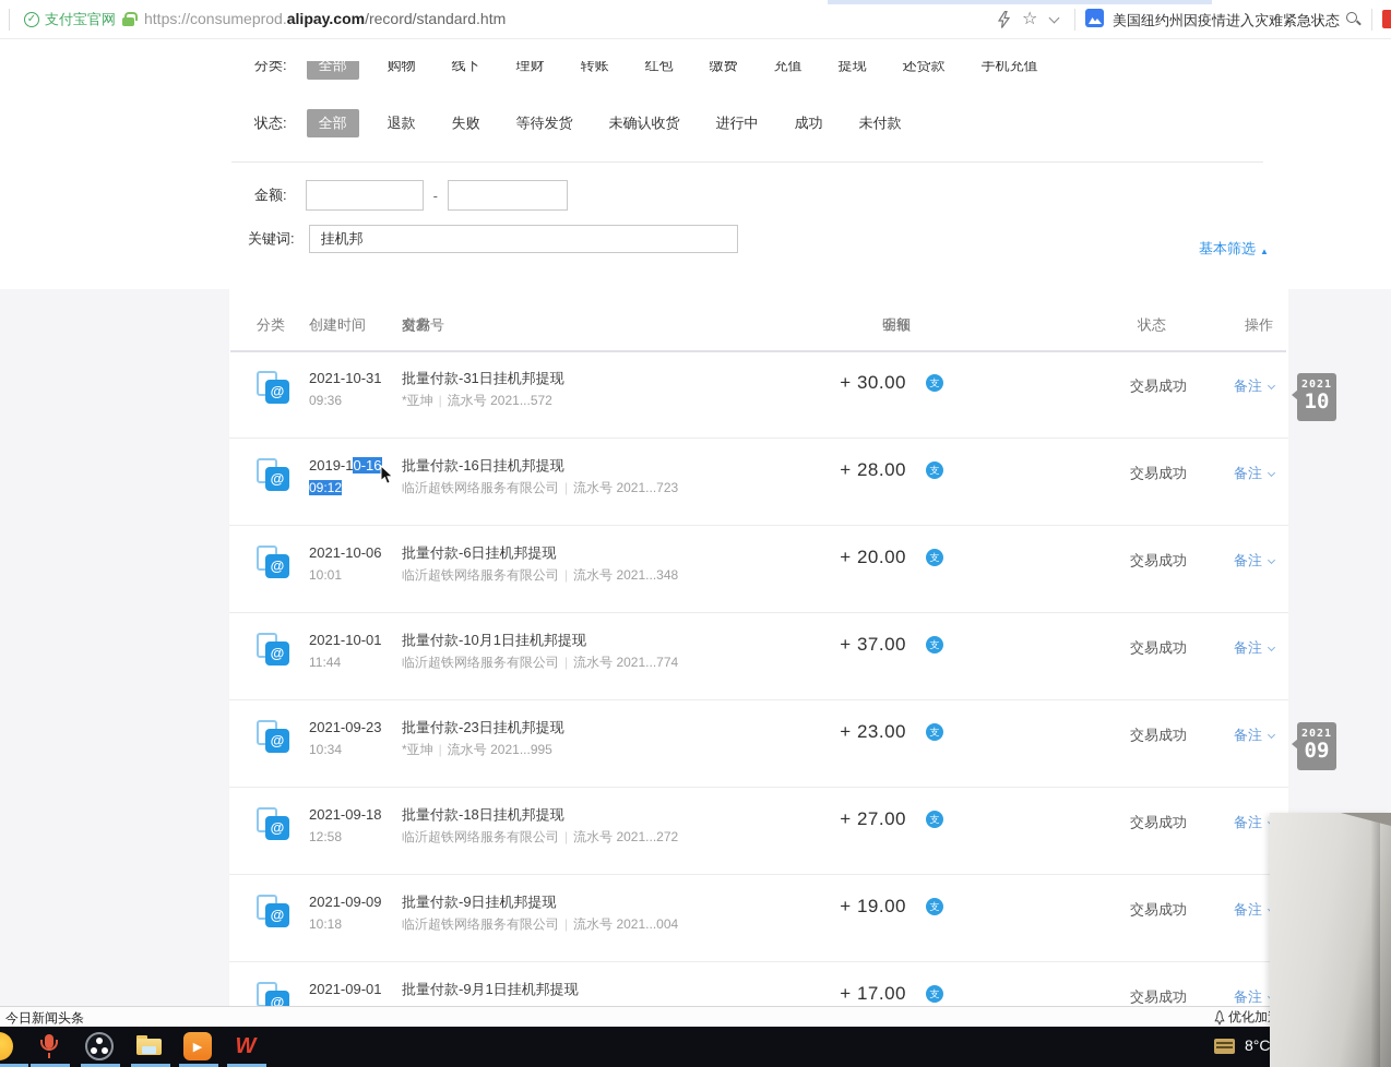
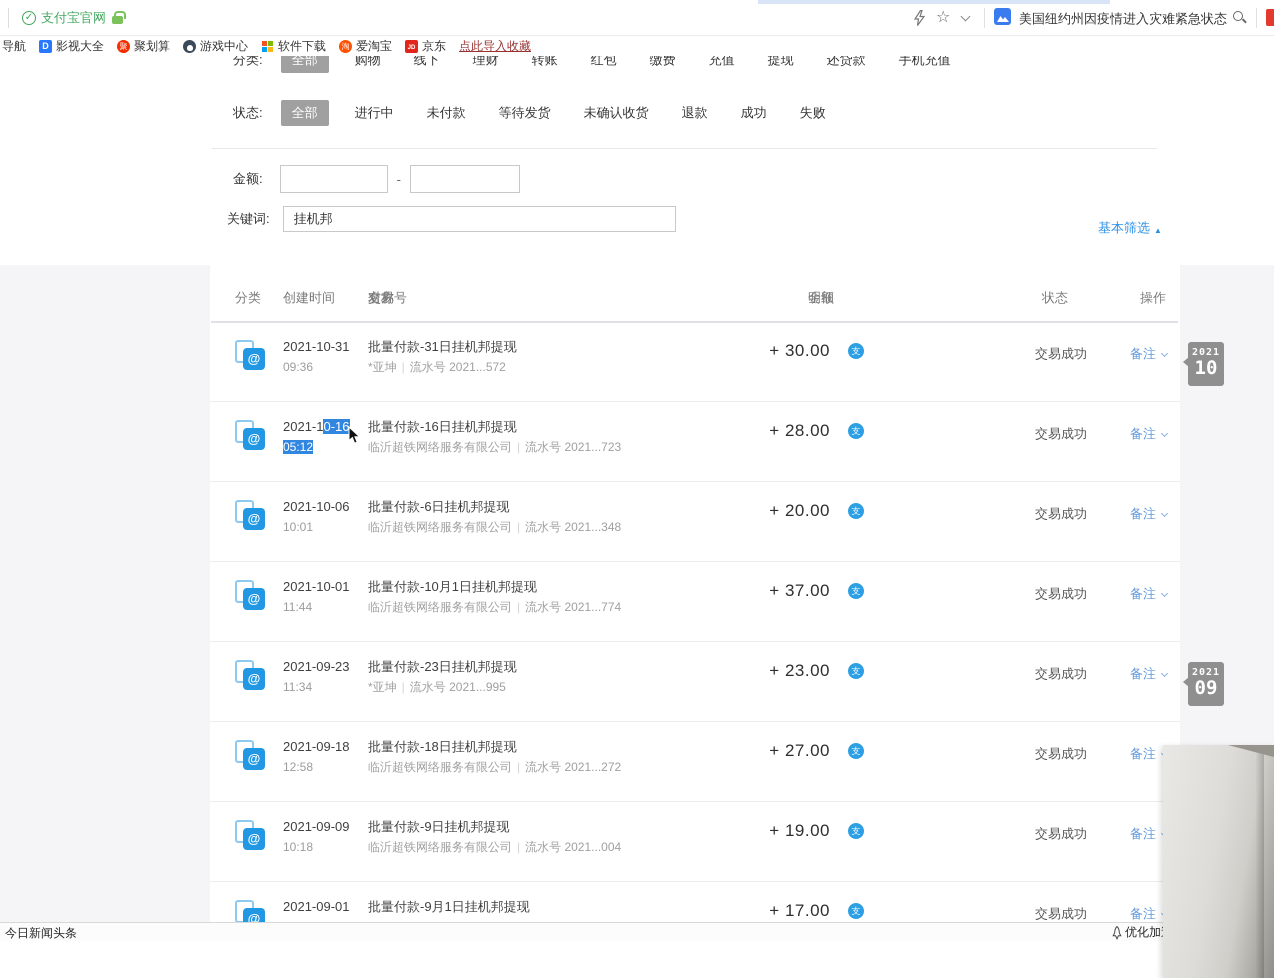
  支付宝官网
- https://consumeprod.alipay.com/record/standard.htm
  美国纽约州因疫情进入灾难紧急状态
+ 导航
+ 影视大全
+ 聚划算
+ 游戏中心
+ 软件下载
+ 爱淘宝
+ 京东
+ 点此导入收藏
  分类:
  全部
  购物
  线下
  理财
  转账
  红包
  缴费
  充值
  提现
  还贷款
  手机充值
  状态:
  全部
- 退款
+ 进行中
- 失败
+ 未付款
  等待发货
  未确认收货
- 进行中
+ 退款
  成功
- 未付款
+ 失败
  金额:
  -
  关键词:
  挂机邦
  基本筛选
  分类
  创建时间
  名称
  |
  对方
  交易号
  金额
  |
  明细
  状态
  操作
  2021-10-31
  09:36
  批量付款-31日挂机邦提现
  *亚坤 | 流水号 2021...572
  + 30.00
  交易成功
  备注
  2021
  10
- 2019-10-16
+ 2021-10-16
- 09:12
+ 05:12
  批量付款-16日挂机邦提现
  临沂超铁网络服务有限公司 | 流水号 2021...723
  + 28.00
  交易成功
  备注
  2021-10-06
  10:01
  批量付款-6日挂机邦提现
  临沂超铁网络服务有限公司 | 流水号 2021...348
  + 20.00
  交易成功
  备注
  2021-10-01
  11:44
  批量付款-10月1日挂机邦提现
  临沂超铁网络服务有限公司 | 流水号 2021...774
  + 37.00
  交易成功
  备注
  2021-09-23
- 10:34
+ 11:34
  批量付款-23日挂机邦提现
  *亚坤 | 流水号 2021...995
  + 23.00
  交易成功
  备注
  2021
  09
  2021-09-18
  12:58
  批量付款-18日挂机邦提现
  临沂超铁网络服务有限公司 | 流水号 2021...272
  + 27.00
  交易成功
  备注
  2021-09-09
  10:18
  批量付款-9日挂机邦提现
  临沂超铁网络服务有限公司 | 流水号 2021...004
  + 19.00
  交易成功
  备注
  2021-09-01
  批量付款-9月1日挂机邦提现
  + 17.00
  交易成功
  备注
  今日新闻头条
  优化加
- 8°C
